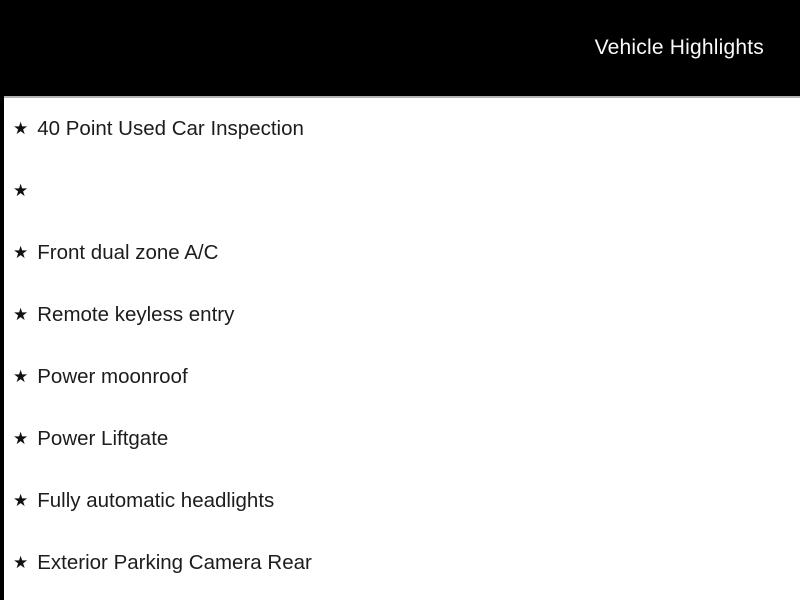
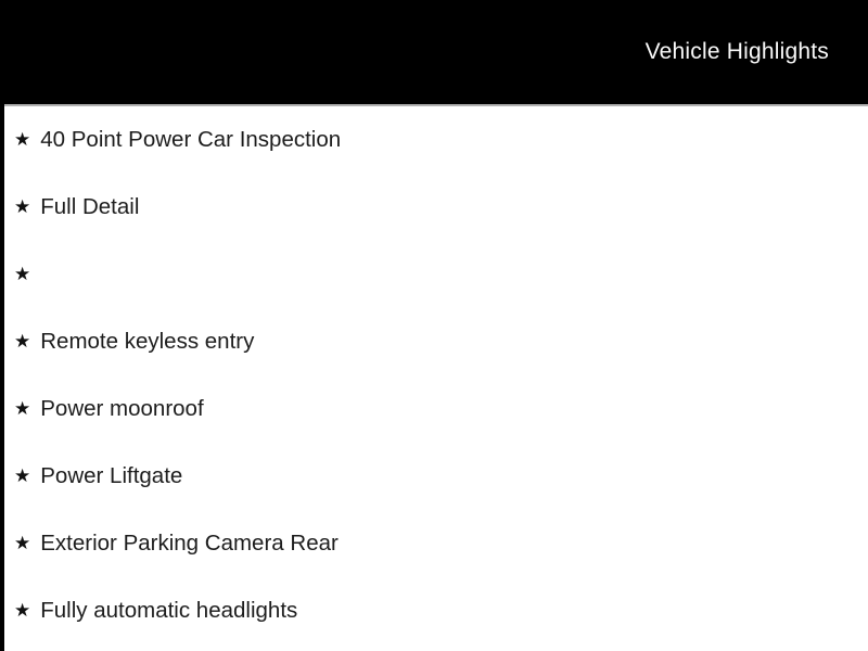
  Vehicle Highlights
  ★
- 40 Point Used Car Inspection
+ 40 Point Power Car Inspection
  ★
+ Full Detail
  ★
- Front dual zone A/C
  ★
  Remote keyless entry
  ★
  Power moonroof
  ★
  Power Liftgate
  ★
- Fully automatic headlights
+ Exterior Parking Camera Rear
  ★
- Exterior Parking Camera Rear
+ Fully automatic headlights
